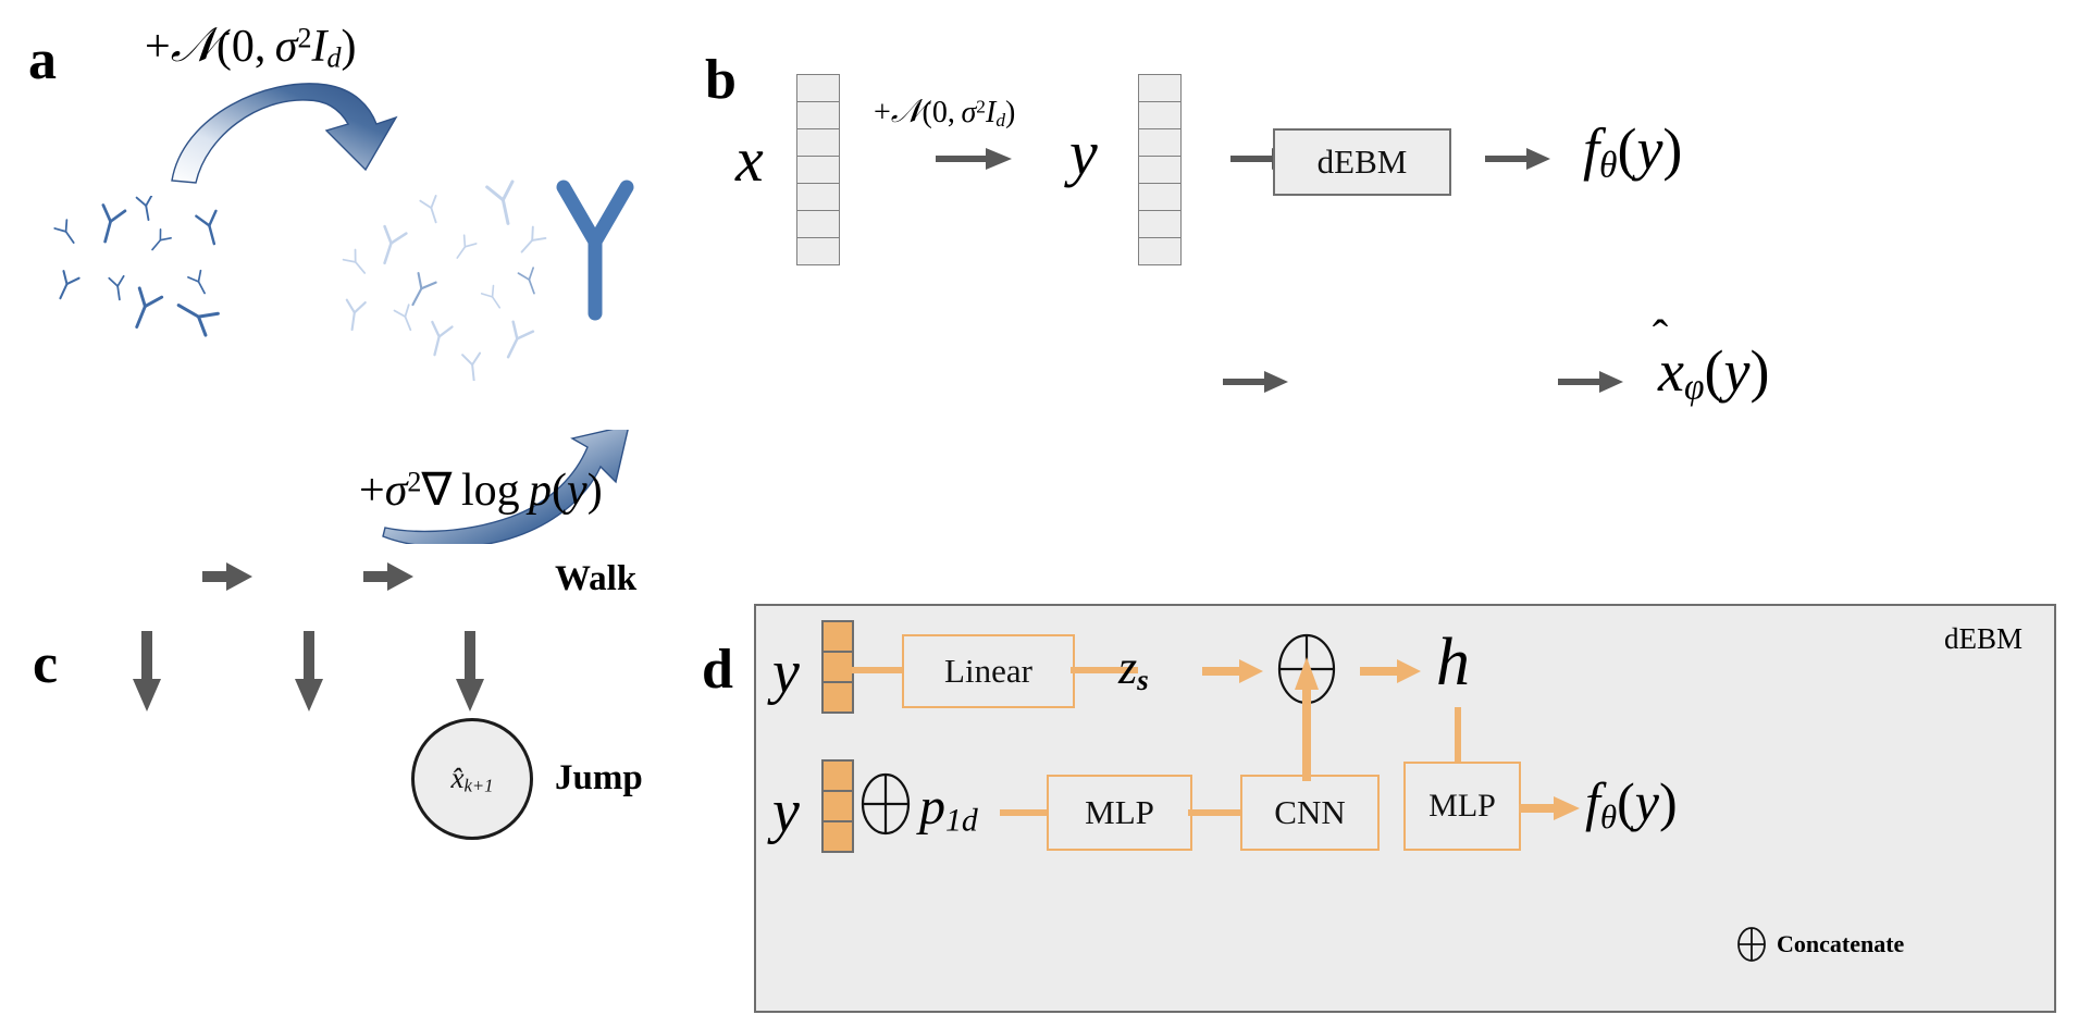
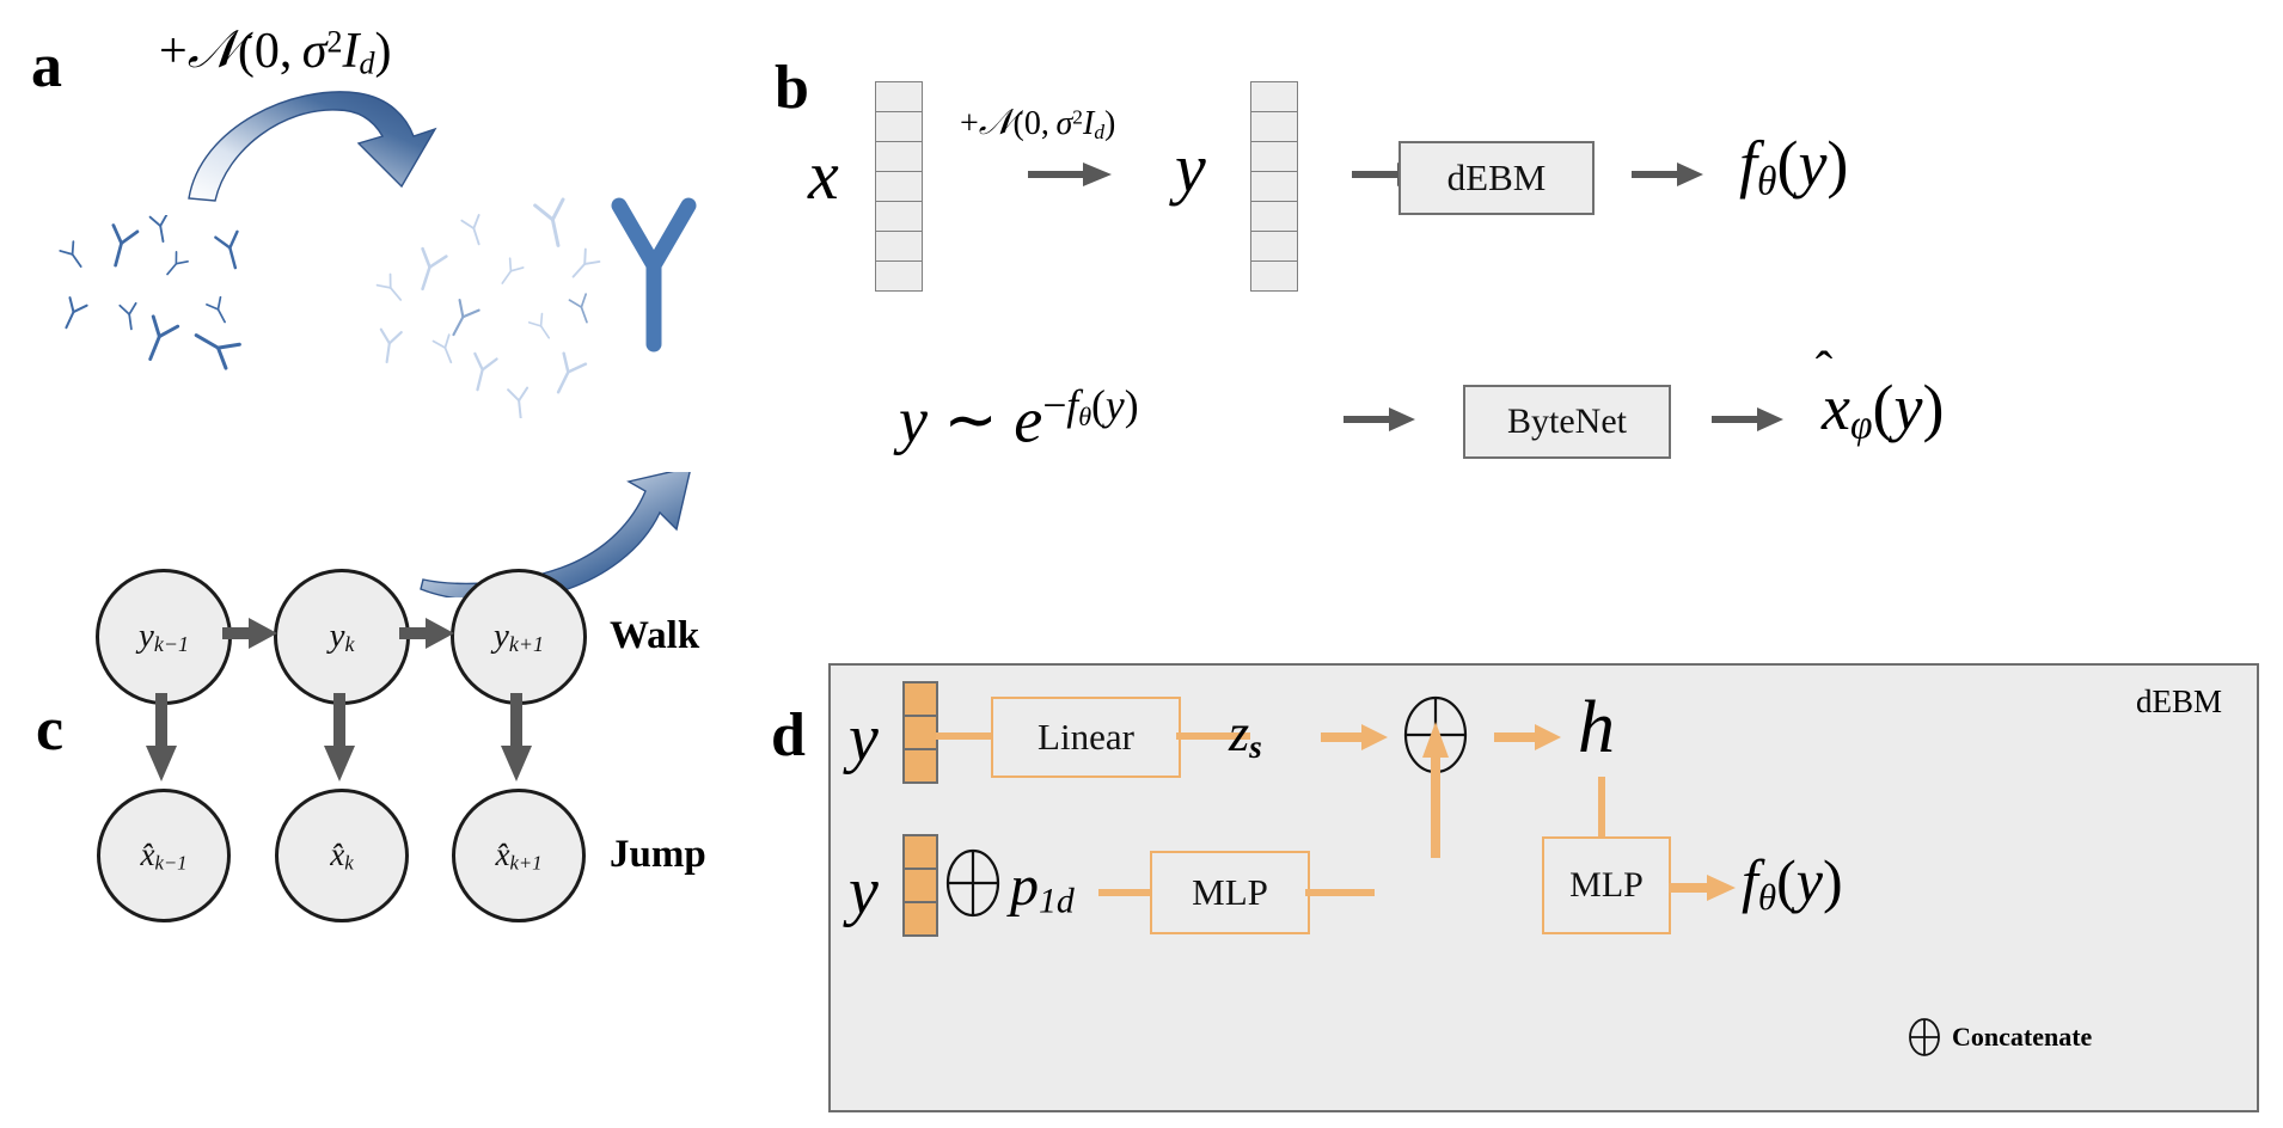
  a
  +𝒩(0, σ2Id)
- +σ2∇ log p(y)
  b
  x
  +𝒩(0, σ2Id)
  y
  dEBM
  fθ(y)
+ y ∼ e−fθ(y)
+ ByteNet
  x φ(y)
  c
+ yk−1
+ yk
+ yk+1
+ x̂k−1
+ x̂k
  x̂k+1
  Walk
  Jump
  d
  dEBM
  y
  Linear
  zs
  h
  y
  p1d
  MLP
- CNN
  MLP
  fθ(y)
  Concatenate
